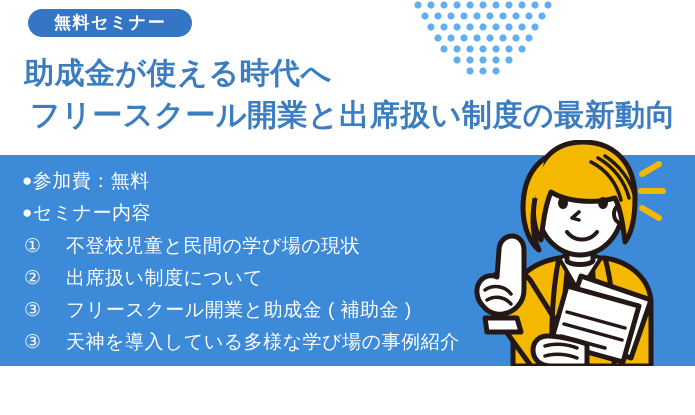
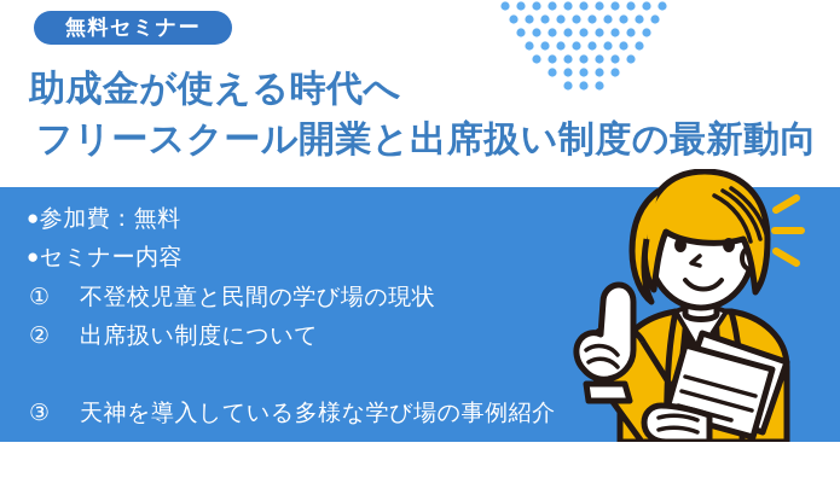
  無料セミナー
  助成金が使える時代へ
  フリースクール開業と出席扱い制度の最新動向
  ●参加費：無料
  ●セミナー内容
  ① 不登校児童と民間の学び場の現状
  ② 出席扱い制度について
- ③ フリースクール開業と助成金 ( 補助金 )
  ③ 天神を導入している多様な学び場の事例紹介
